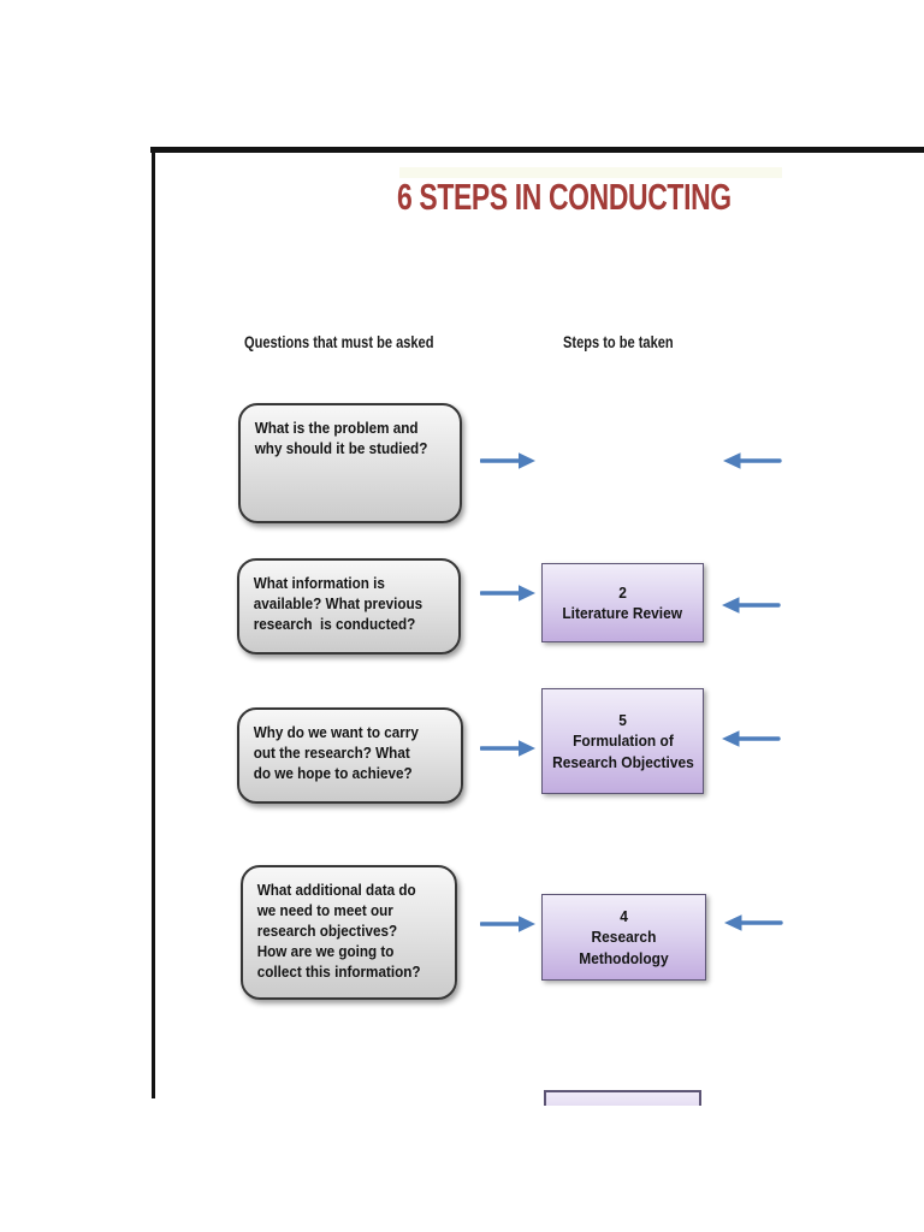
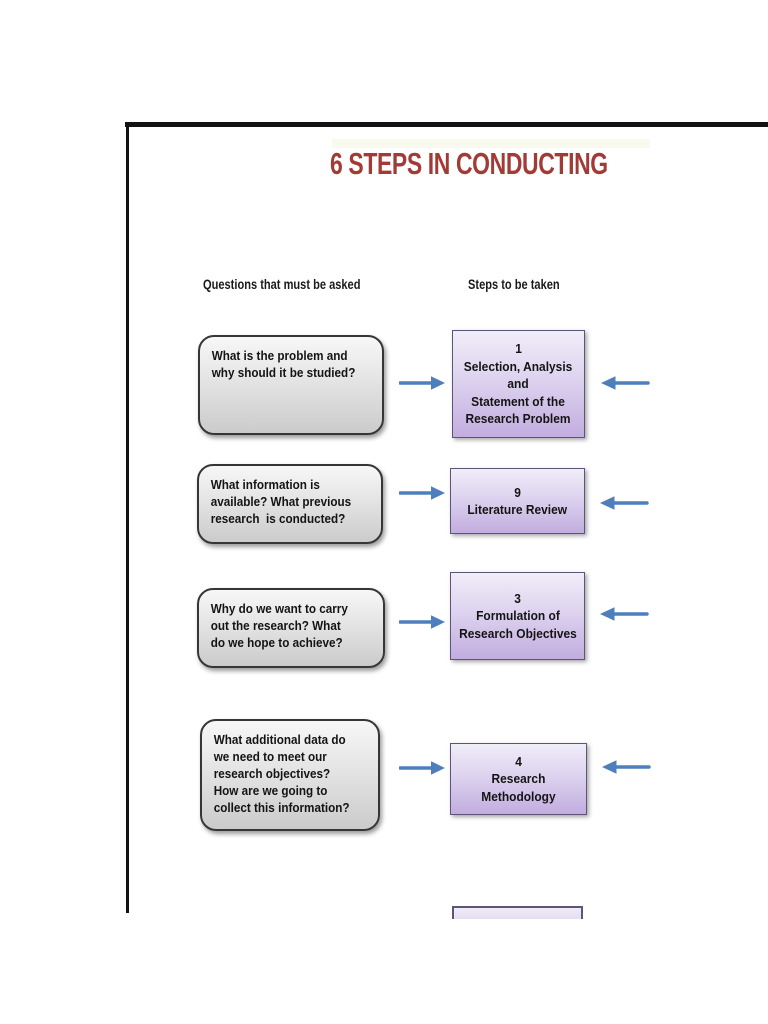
  6 STEPS IN CONDUCTING
  Questions that must be asked
  Steps to be taken
  What is the problem and
  why should it be studied?
+ 1
+ Selection, Analysis
+ and
+ Statement of the
+ Research Problem
  What information is
  available? What previous
  research is conducted?
- 2
+ 9
  Literature Review
  Why do we want to carry
  out the research? What
  do we hope to achieve?
- 5
+ 3
  Formulation of
  Research Objectives
  What additional data do
  we need to meet our
  research objectives?
  How are we going to
  collect this information?
  4
  Research
  Methodology
